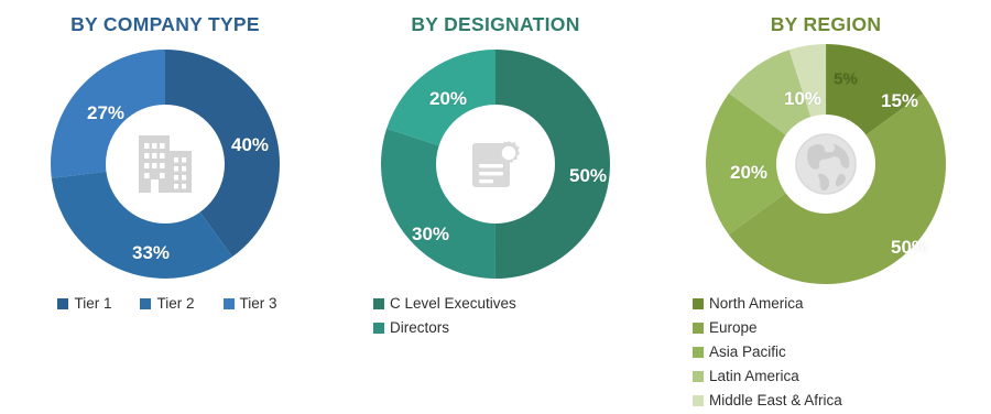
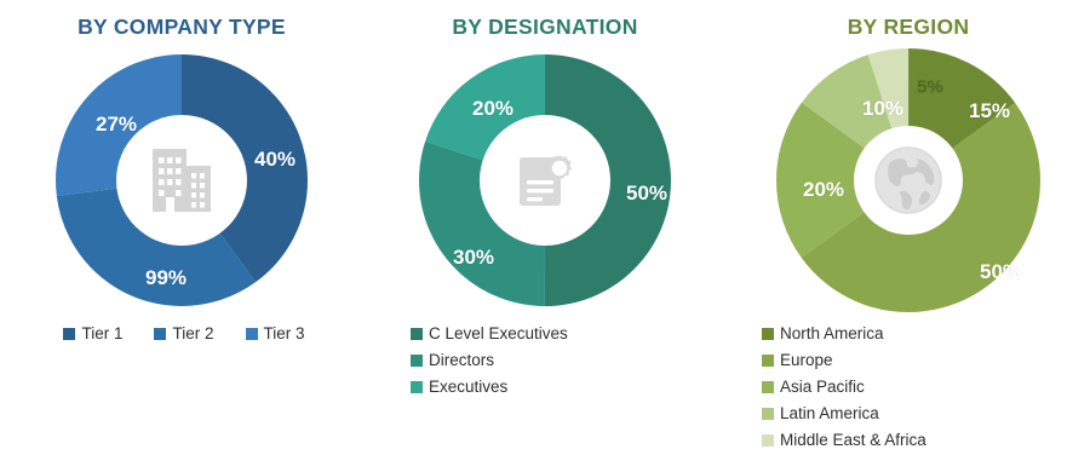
  BY COMPANY TYPE
  40%
- 33%
+ 99%
  27%
  Tier 1
  Tier 2
  Tier 3
  BY DESIGNATION
  50%
  30%
  20%
  C Level Executives
  Directors
+ Executives
  BY REGION
  15%
  50%
  20%
  10%
  5%
  North America
  Europe
  Asia Pacific
  Latin America
  Middle East & Africa
